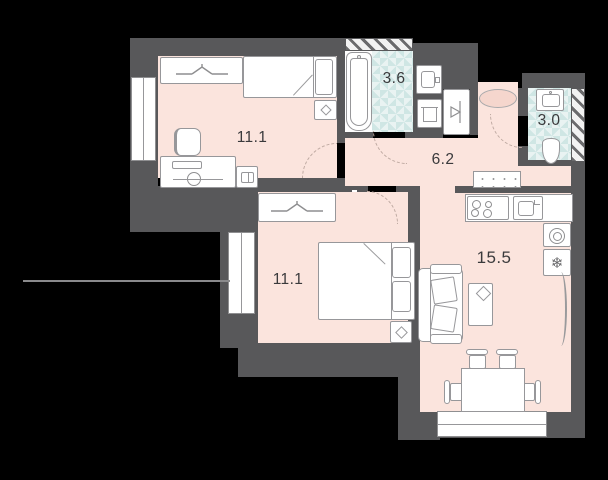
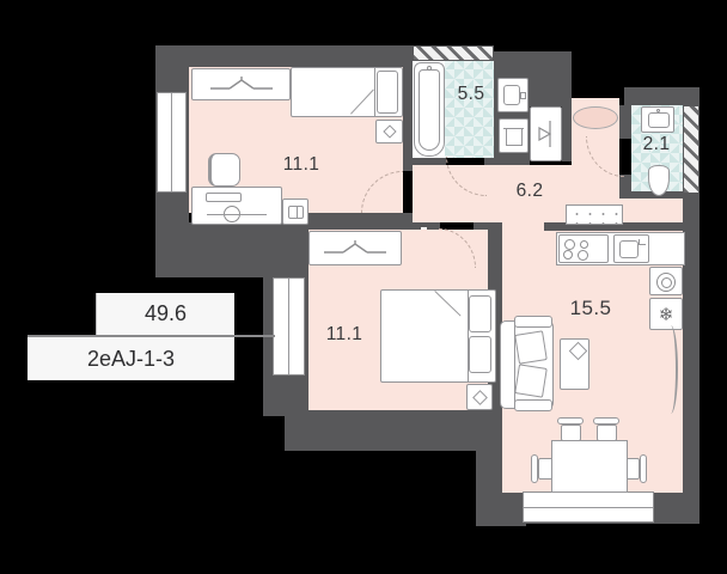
  11.1
- 3.6
+ 5.5
  6.2
- 3.0
+ 2.1
  11.1
  ❄
  15.5
+ 49.6
+ 2eAJ-1-3
